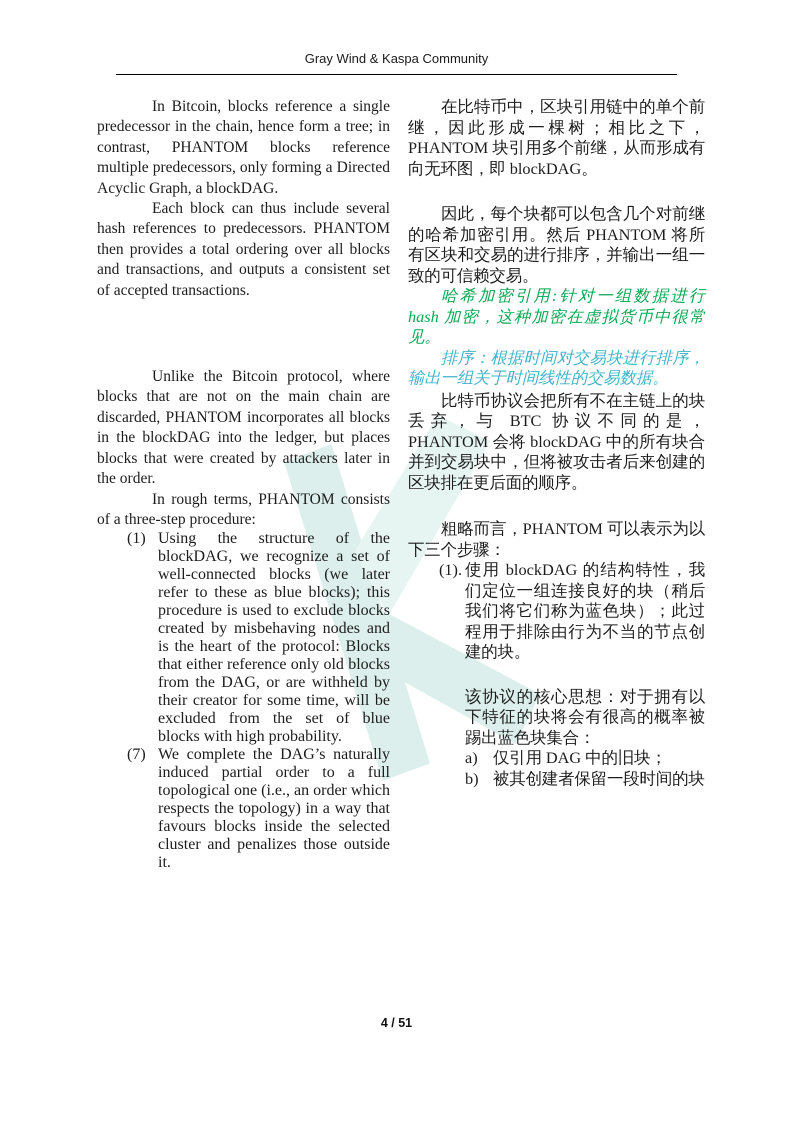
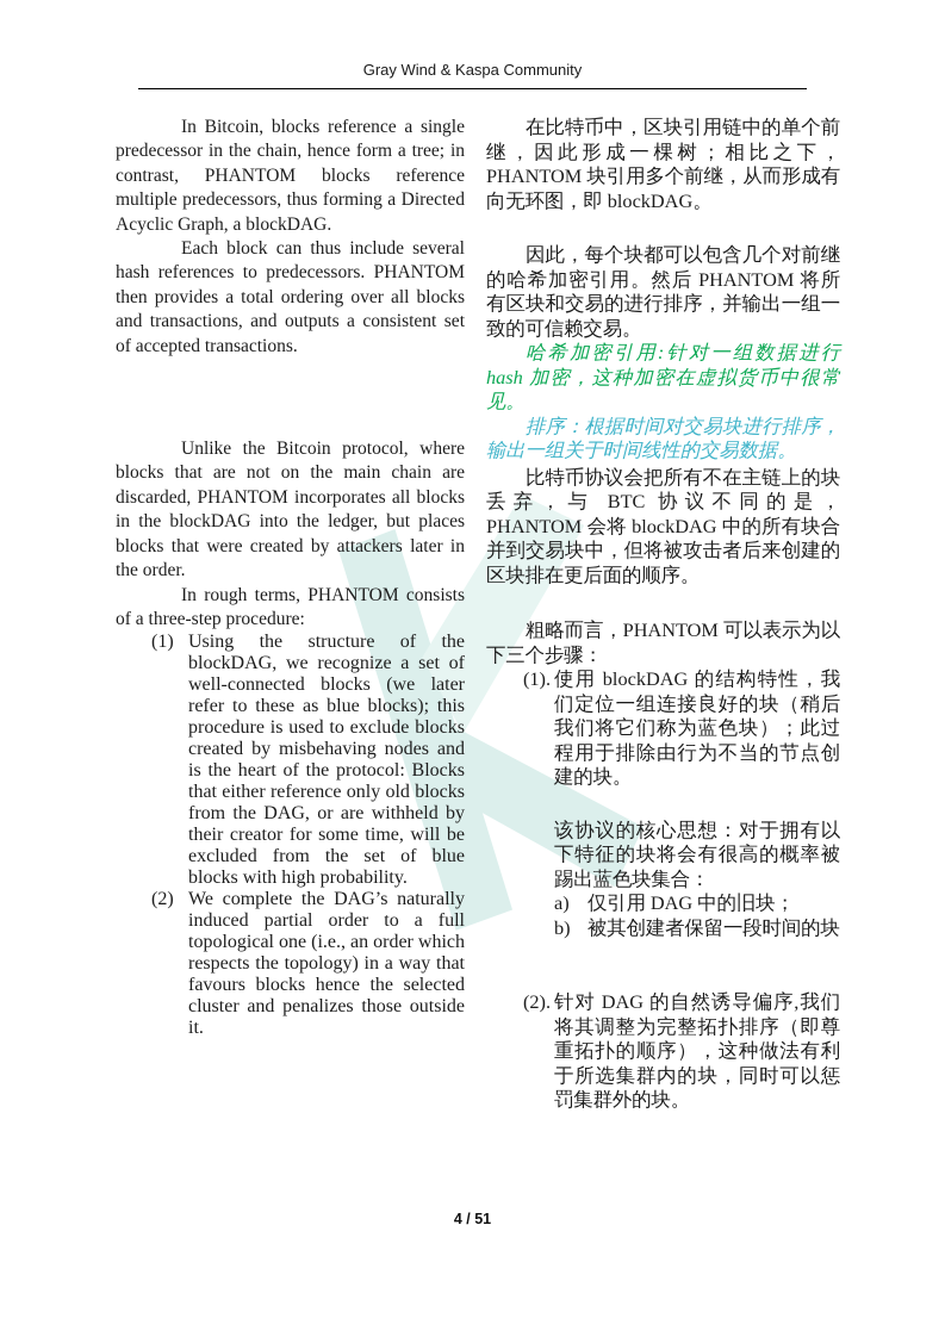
  Gray Wind & Kaspa Community
- In Bitcoin, blocks reference a single predecessor in the chain, hence form a tree; in contrast, PHANTOM blocks reference multiple predecessors, only forming a Directed Acyclic Graph, a blockDAG.
+ In Bitcoin, blocks reference a single predecessor in the chain, hence form a tree; in contrast, PHANTOM blocks reference multiple predecessors, thus forming a Directed Acyclic Graph, a blockDAG.
  Each block can thus include several hash references to predecessors. PHANTOM then provides a total ordering over all blocks and transactions, and outputs a consistent set of accepted transactions.
  Unlike the Bitcoin protocol, where blocks that are not on the main chain are discarded, PHANTOM incorporates all blocks in the blockDAG into the ledger, but places blocks that were created by attackers later in the order.
  In rough terms, PHANTOM consists of a three-step procedure:
  (1)
  Using the structure of the blockDAG, we recognize a set of well-connected blocks (we later refer to these as blue blocks); this procedure is used to exclude blocks created by misbehaving nodes and is the heart of the protocol: Blocks that either reference only old blocks from the DAG, or are withheld by their creator for some time, will be excluded from the set of blue blocks with high probability.
- (7)
+ (2)
- We complete the DAG’s naturally induced partial order to a full topological one (i.e., an order which respects the topology) in a way that favours blocks inside the selected cluster and penalizes those outside it.
+ We complete the DAG’s naturally induced partial order to a full topological one (i.e., an order which respects the topology) in a way that favours blocks hence the selected cluster and penalizes those outside it.
  在比特币中，区块引用链中的单个前继，因此形成一棵树；相比之下，PHANTOM 块引用多个前继，从而形成有向无环图，即 blockDAG。
  因此，每个块都可以包含几个对前继的哈希加密引用。然后 PHANTOM 将所有区块和交易的进行排序，并输出一组一致的可信赖交易。
  哈希加密引用:针对一组数据进行 hash 加密，这种加密在虚拟货币中很常见。
  排序：根据时间对交易块进行排序，输出一组关于时间线性的交易数据。
  比特币协议会把所有不在主链上的块丢弃，与 BTC 协议不同的是，PHANTOM 会将 blockDAG 中的所有块合并到交易块中，但将被攻击者后来创建的区块排在更后面的顺序。
  粗略而言，PHANTOM 可以表示为以下三个步骤：
  (1).
  使用 blockDAG 的结构特性，我们定位一组连接良好的块（稍后我们将它们称为蓝色块）；此过程用于排除由行为不当的节点创建的块。
  该协议的核心思想：对于拥有以下特征的块将会有很高的概率被踢出蓝色块集合：
  a)
  仅引用 DAG 中的旧块；
  b)
  被其创建者保留一段时间的块
+ (2).
+ 针对 DAG 的自然诱导偏序,我们将其调整为完整拓扑排序（即尊重拓扑的顺序），这种做法有利于所选集群内的块，同时可以惩罚集群外的块。
  4 / 51
